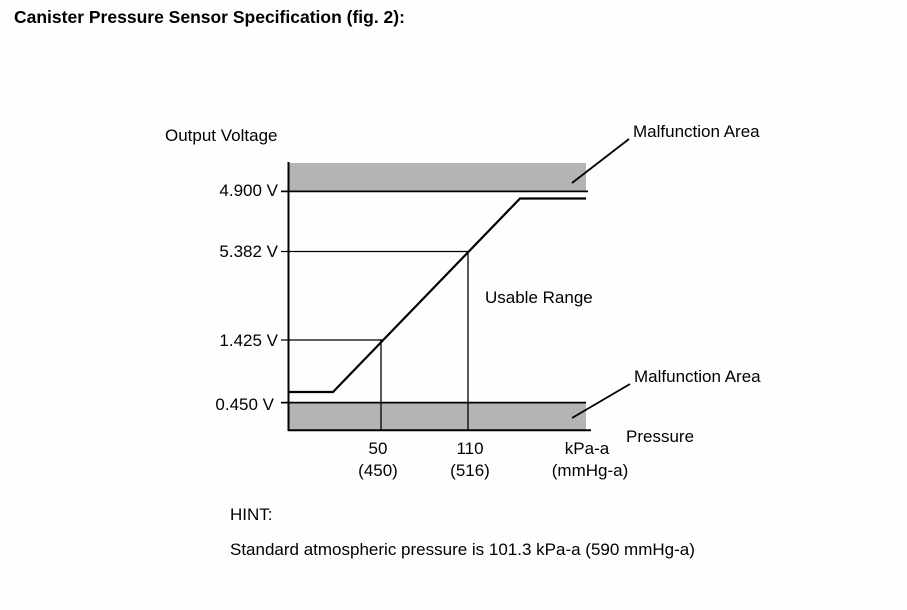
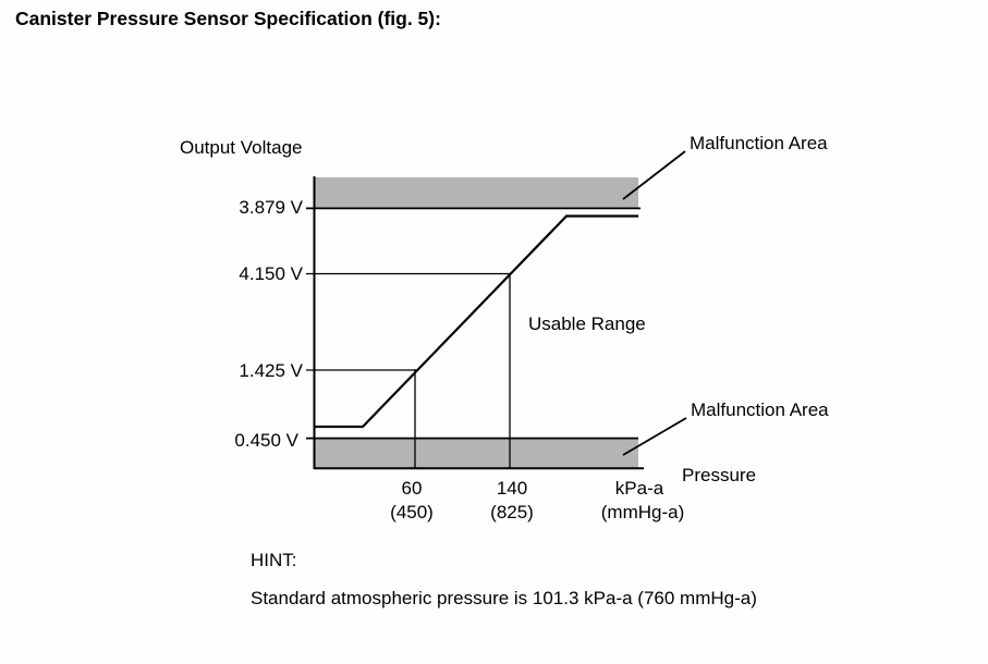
- Canister Pressure Sensor Specification (fig. 2):
+ Canister Pressure Sensor Specification (fig. 5):
  Output Voltage
  Pressure
- 4.900 V
+ 3.879 V
- 5.382 V
+ 4.150 V
  1.425 V
  0.450 V
- 50
+ 60
  (450)
- 110
+ 140
- (516)
+ (825)
  kPa-a
  (mmHg-a)
  Malfunction Area
  Malfunction Area
  Usable Range
  HINT:
- Standard atmospheric pressure is 101.3 kPa-a (590 mmHg-a)
+ Standard atmospheric pressure is 101.3 kPa-a (760 mmHg-a)
